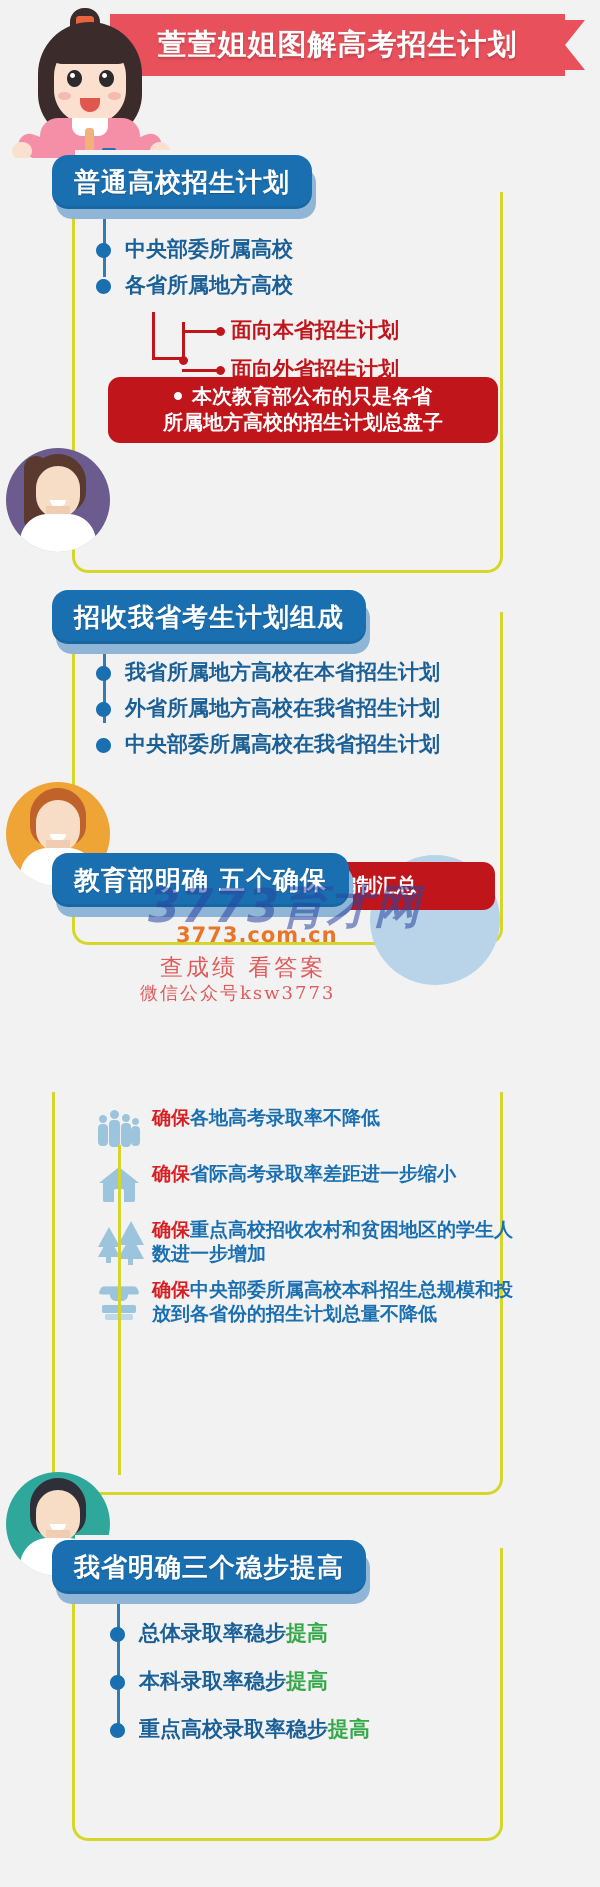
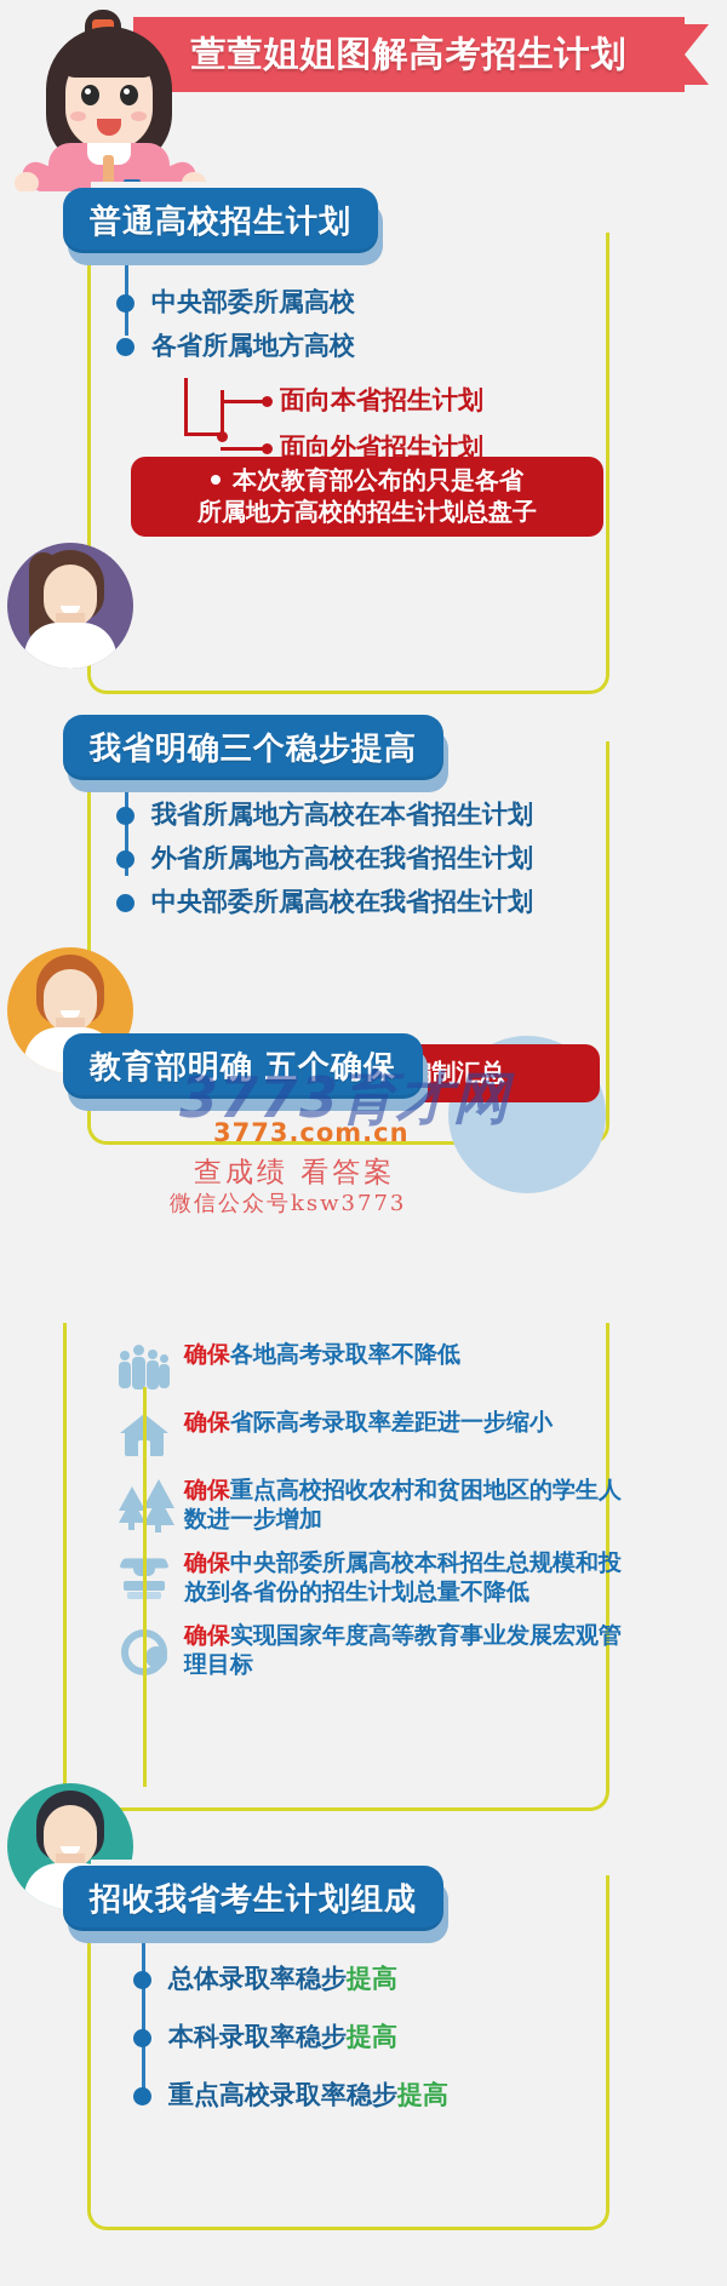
  萱萱姐姐图解高考招生计划
  普通高校招生计划
  中央部委所属高校
  各省所属地方高校
  面向本省招生计划
  面向外省招生计划
  本次教育部公布的只是各省
  所属地方高校的招生计划总盘子
- 招收我省考生计划组成
+ 我省明确三个稳步提高
  我省所属地方高校在本省招生计划
  外省所属地方高校在我省招生计划
  中央部委所属高校在我省招生计划
  3773育才网
  3773.com.cn
  查成绩 看答案
  微信公众号ksw3773
  教育部明确 五个确保
  确保各地高考录取率不降低
  确保省际高考录取率差距进一步缩小
  确保重点高校招收农村和贫困地区的学生人数进一步增加
  确保中央部委所属高校本科招生总规模和投放到各省份的招生计划总量不降低
+ 确保实现国家年度高等教育事业发展宏观管理目标
- 我省明确三个稳步提高
+ 招收我省考生计划组成
  总体录取率稳步提高
  本科录取率稳步提高
  重点高校录取率稳步提高
